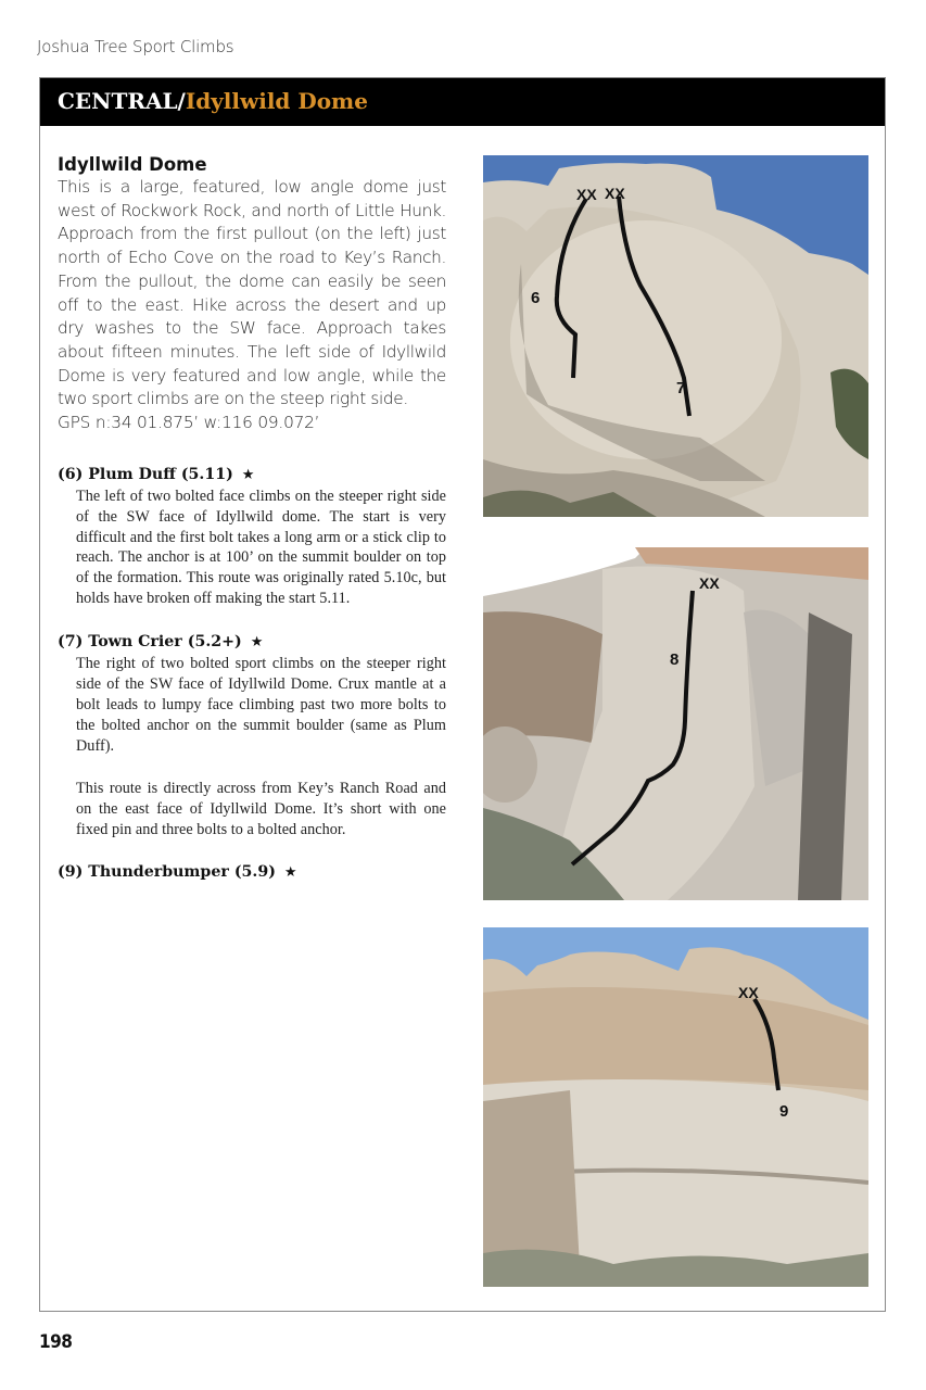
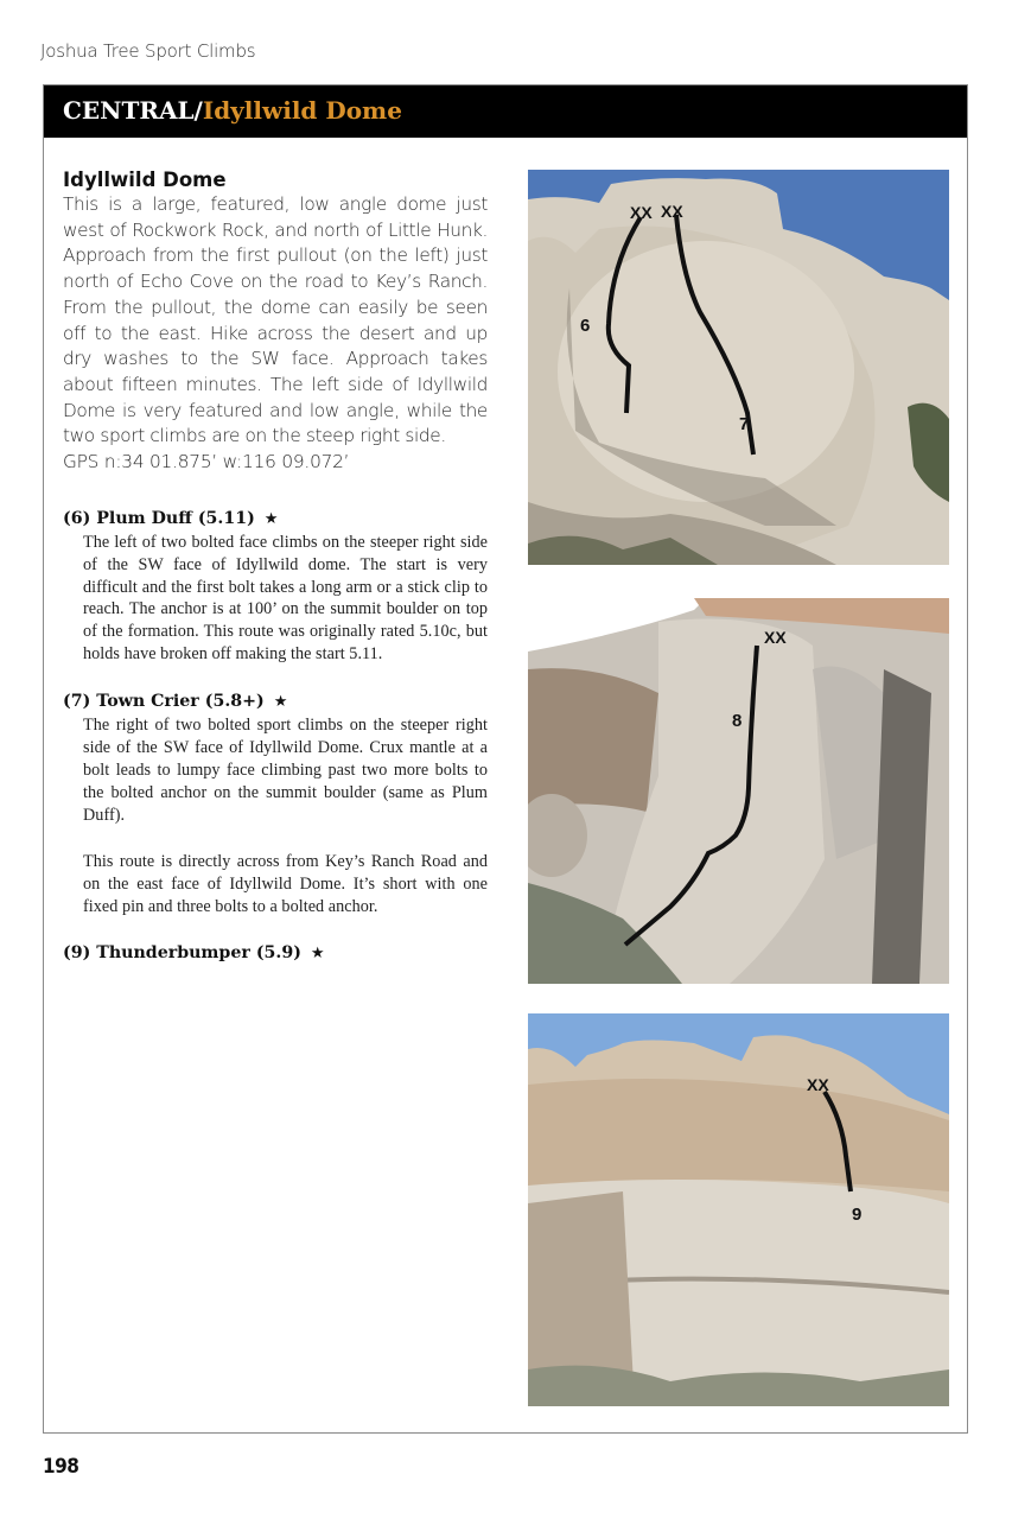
  Joshua Tree Sport Climbs
  CENTRAL/Idyllwild Dome
  Idyllwild Dome
  This is a large, featured, low angle dome just west of Rockwork Rock, and north of Little Hunk. Approach from the first pullout (on the left) just north of Echo Cove on the road to Key’s Ranch. From the pullout, the dome can easily be seen off to the east. Hike across the desert and up dry washes to the SW face. Approach takes about fifteen minutes. The left side of Idyllwild Dome is very featured and low angle, while the two sport climbs are on the steep right side.
  GPS n:34 01.875’ w:116 09.072’
  (6) Plum Duff (5.11) ★
  The left of two bolted face climbs on the steeper right side of the SW face of Idyllwild dome. The start is very difficult and the first bolt takes a long arm or a stick clip to reach. The anchor is at 100’ on the summit boulder on top of the formation. This route was originally rated 5.10c, but holds have broken off making the start 5.11.
- (7) Town Crier (5.2+) ★
+ (7) Town Crier (5.8+) ★
  The right of two bolted sport climbs on the steeper right side of the SW face of Idyllwild Dome. Crux mantle at a bolt leads to lumpy face climbing past two more bolts to the bolted anchor on the summit boulder (same as Plum Duff).
  This route is directly across from Key’s Ranch Road and on the east face of Idyllwild Dome. It’s short with one fixed pin and three bolts to a bolted anchor.
  (9) Thunderbumper (5.9) ★
  XX
  XX
  6
  7
  XX
  8
  XX
  9
  198
